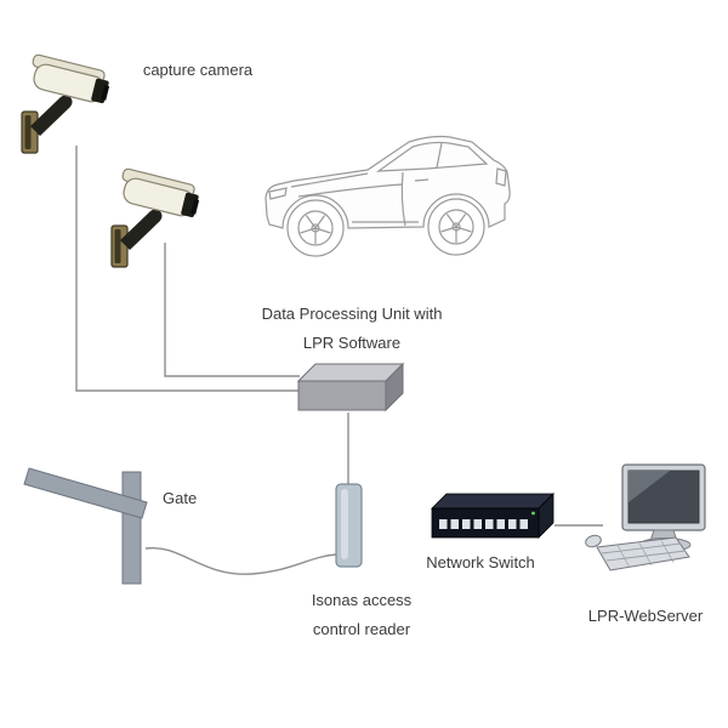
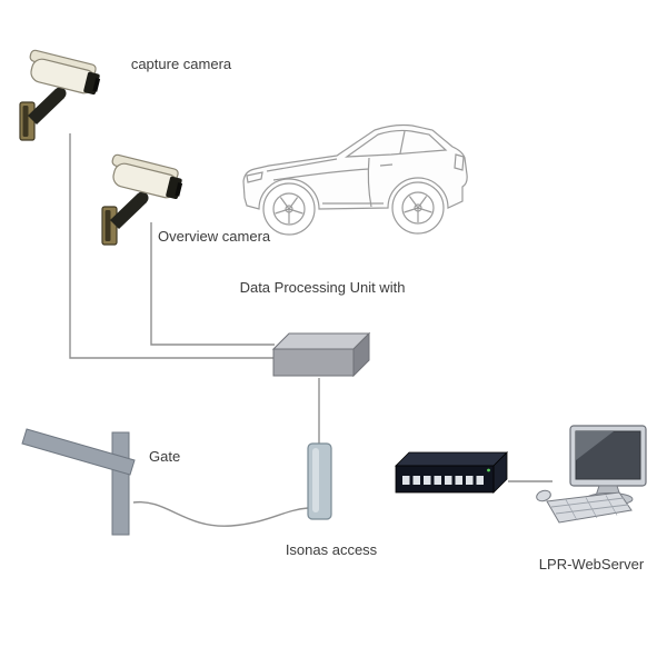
  capture camera
+ Overview camera
  Data Processing Unit with
- LPR Software
  Gate
- Network Switch
  Isonas access
- control reader
  LPR-WebServer
